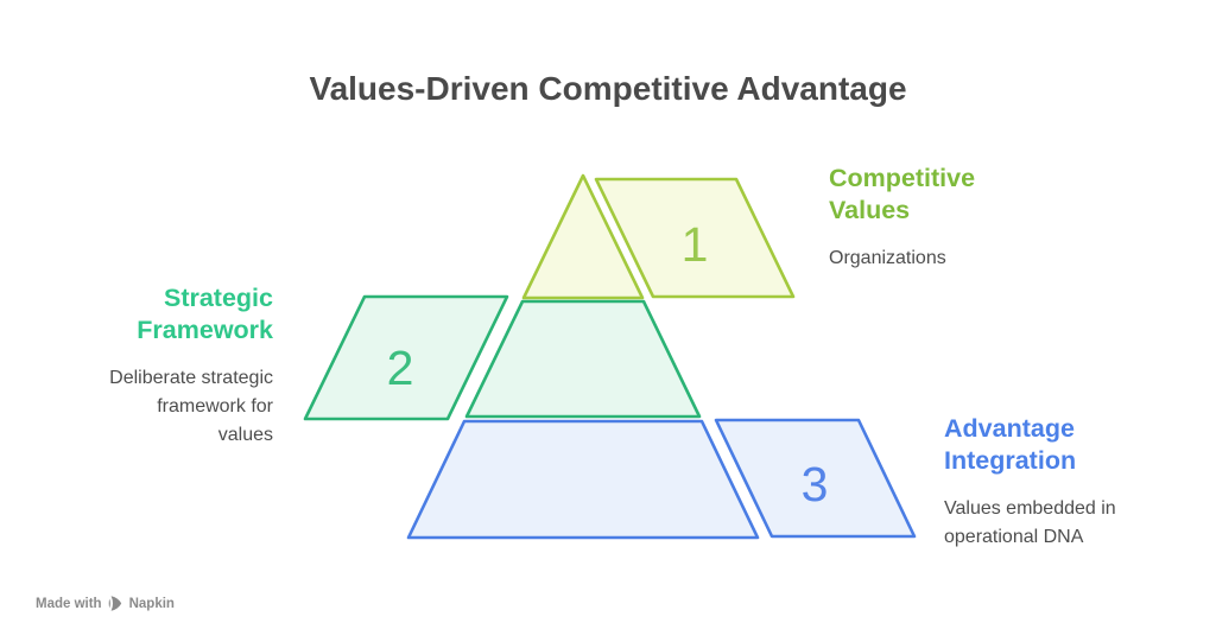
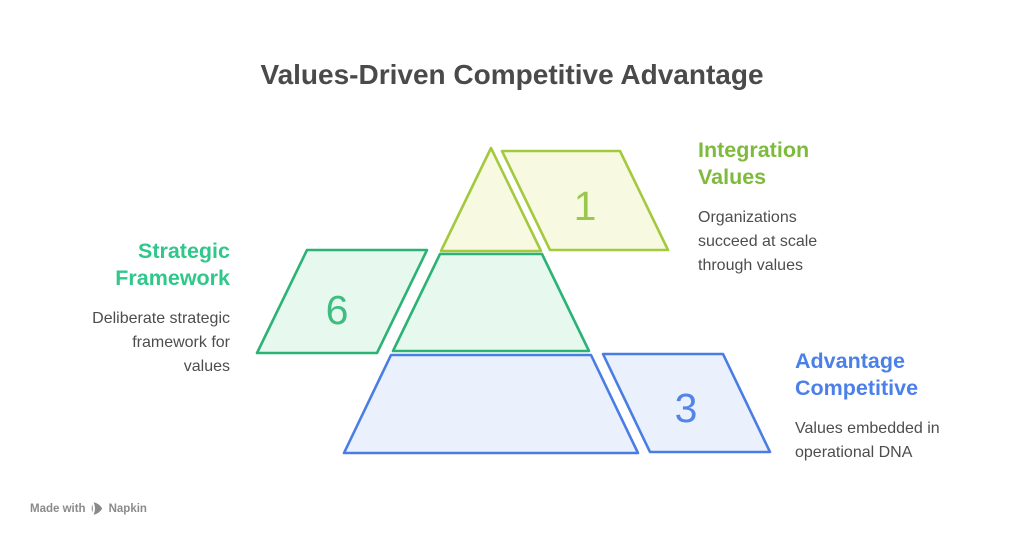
  Values-Driven Competitive Advantage
  1
- 2
+ 6
  3
- Competitive
+ Integration
  Values
  Organizations
+ succeed at scale
+ through values
  Strategic
  Framework
  Deliberate strategic
  framework for
  values
  Advantage
- Integration
+ Competitive
  Values embedded in
  operational DNA
  Made with
  Napkin
